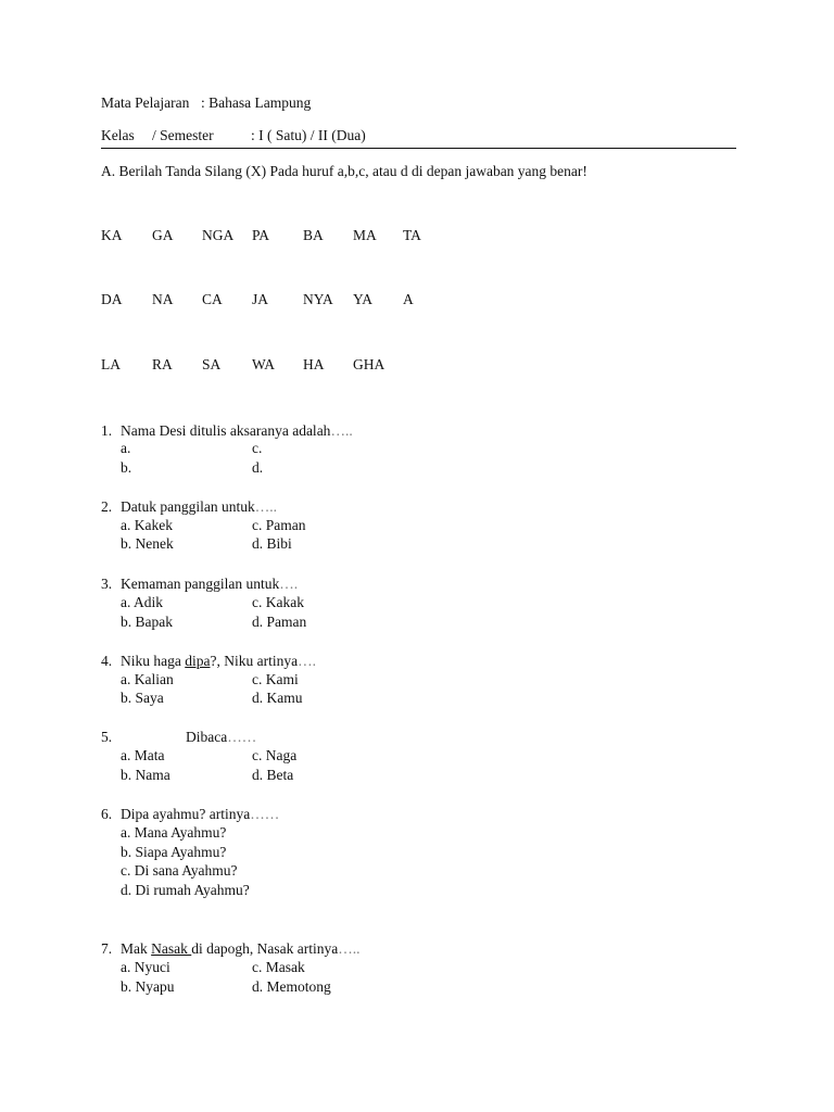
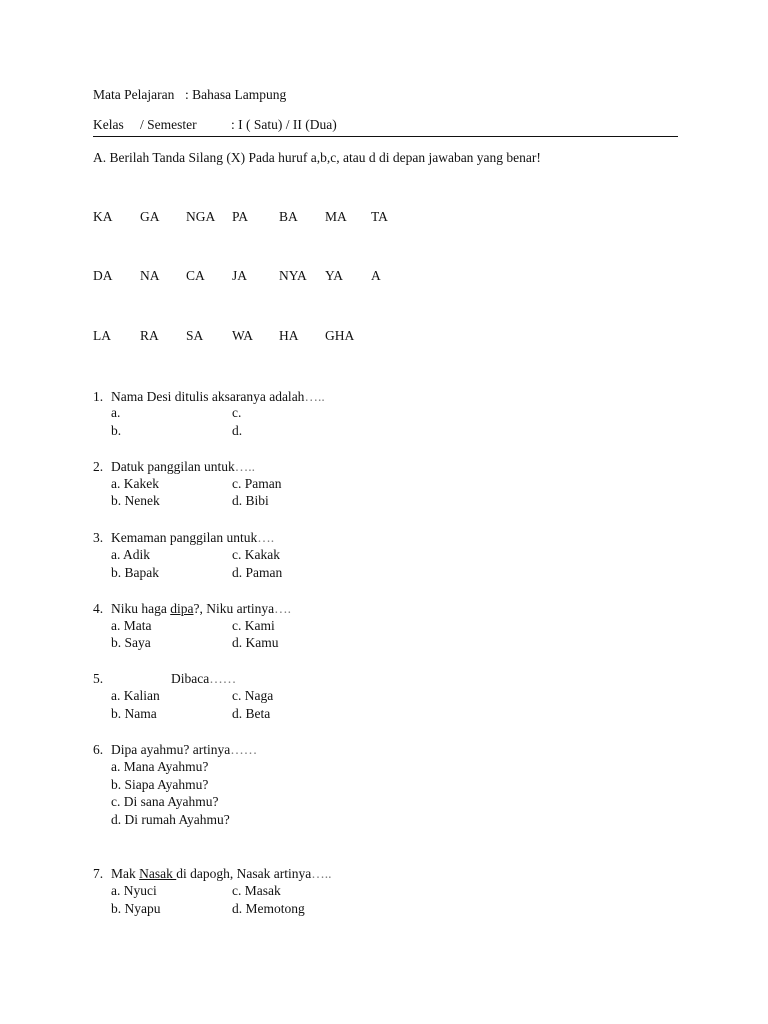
  Mata Pelajaran
  : Bahasa Lampung
  Kelas
  / Semester
  : I ( Satu) / II (Dua)
  A. Berilah Tanda Silang (X) Pada huruf a,b,c, atau d di depan jawaban yang benar!
  KA
  GA
  NGA
  PA
  BA
  MA
  TA
  DA
  NA
  CA
  JA
  NYA
  YA
  A
  LA
  RA
  SA
  WA
  HA
  GHA
  1.
  Nama Desi ditulis aksaranya adalah…..
  a.
  c.
  b.
  d.
  2.
  Datuk panggilan untuk…..
  a. Kakek
  c. Paman
  b. Nenek
  d. Bibi
  3.
  Kemaman panggilan untuk….
  a. Adik
  c. Kakak
  b. Bapak
  d. Paman
  4.
  Niku haga dipa?, Niku artinya….
- a. Kalian
+ a. Mata
  c. Kami
  b. Saya
  d. Kamu
  5.
  Dibaca……
- a. Mata
+ a. Kalian
  c. Naga
  b. Nama
  d. Beta
  6.
  Dipa ayahmu? artinya……
  a. Mana Ayahmu?
  b. Siapa Ayahmu?
  c. Di sana Ayahmu?
  d. Di rumah Ayahmu?
  7.
  Mak Nasak di dapogh, Nasak artinya…..
  a. Nyuci
  c. Masak
  b. Nyapu
  d. Memotong
